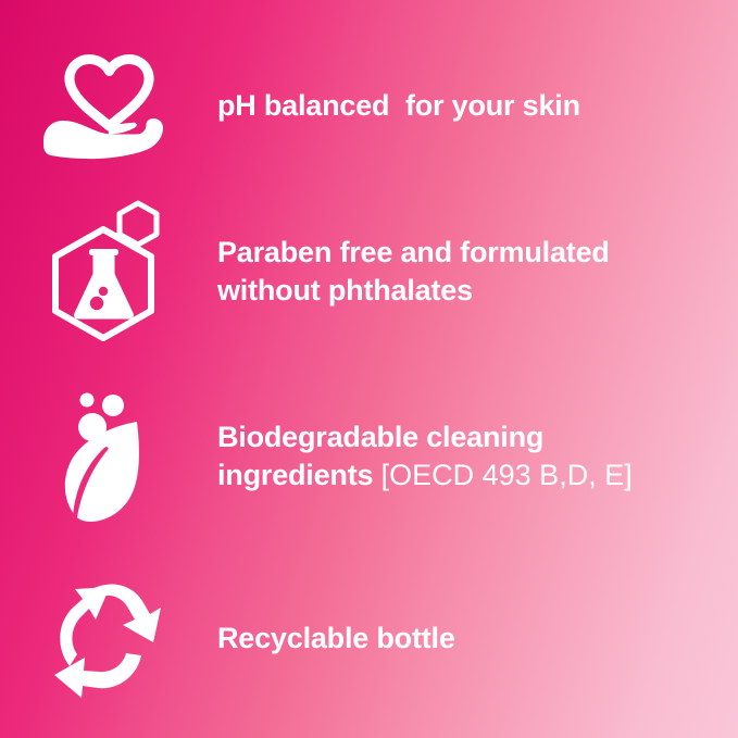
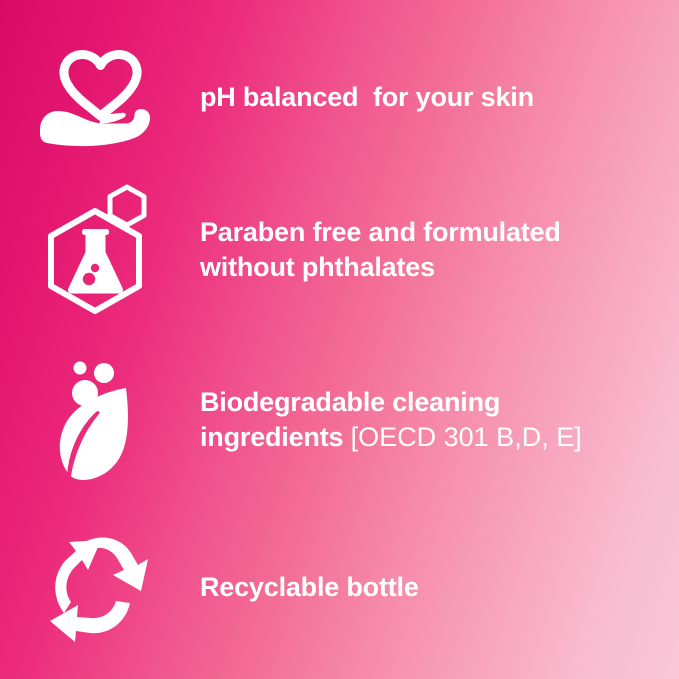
  pH balanced for your skin
  Paraben free and formulated
  without phthalates
  Biodegradable cleaning
- ingredients [OECD 493 B,D, E]
+ ingredients [OECD 301 B,D, E]
  Recyclable bottle
